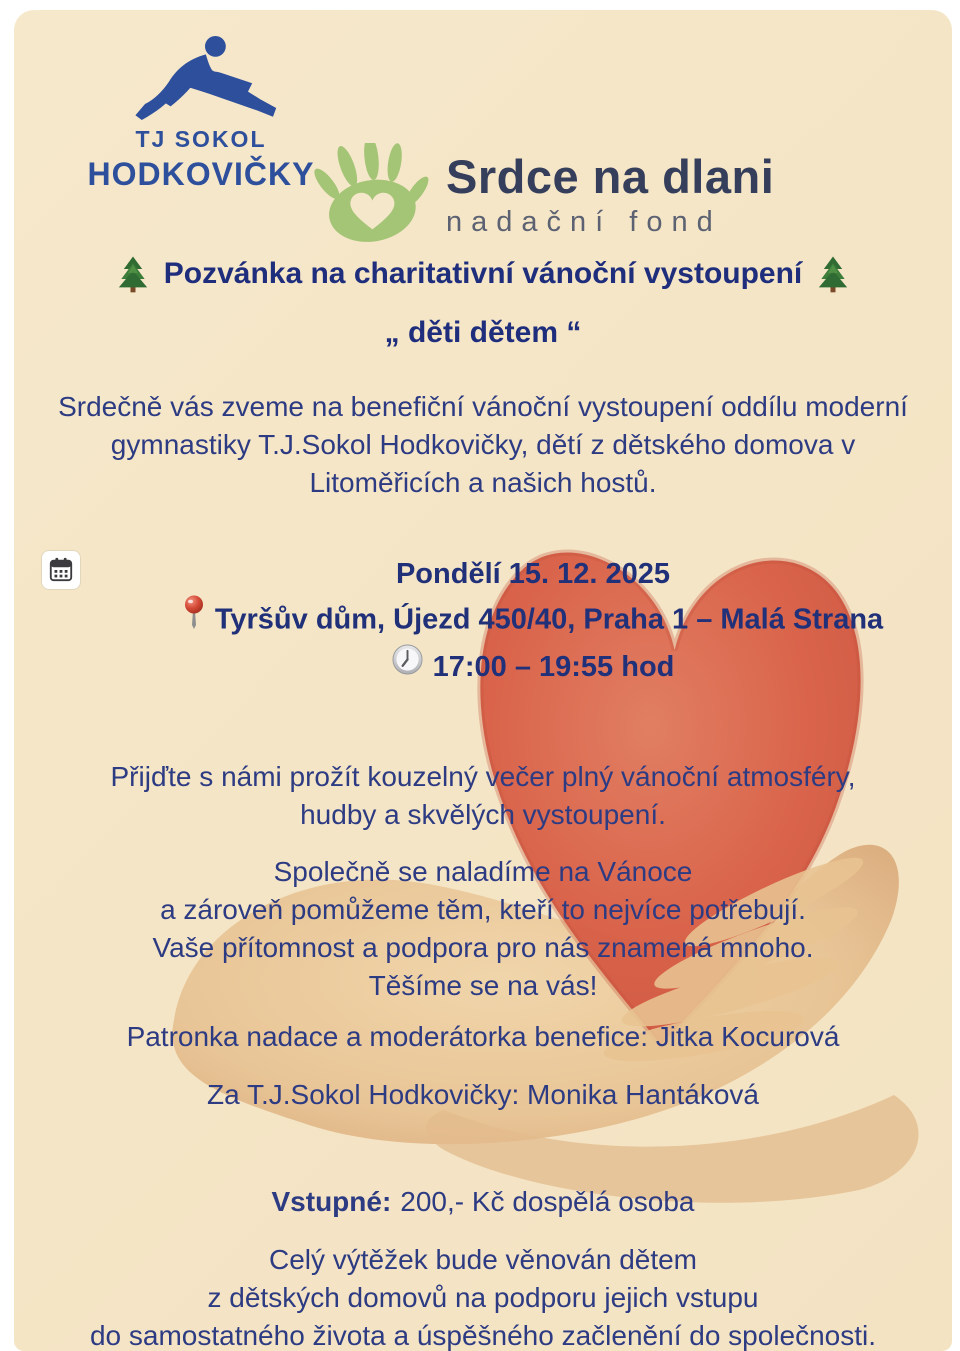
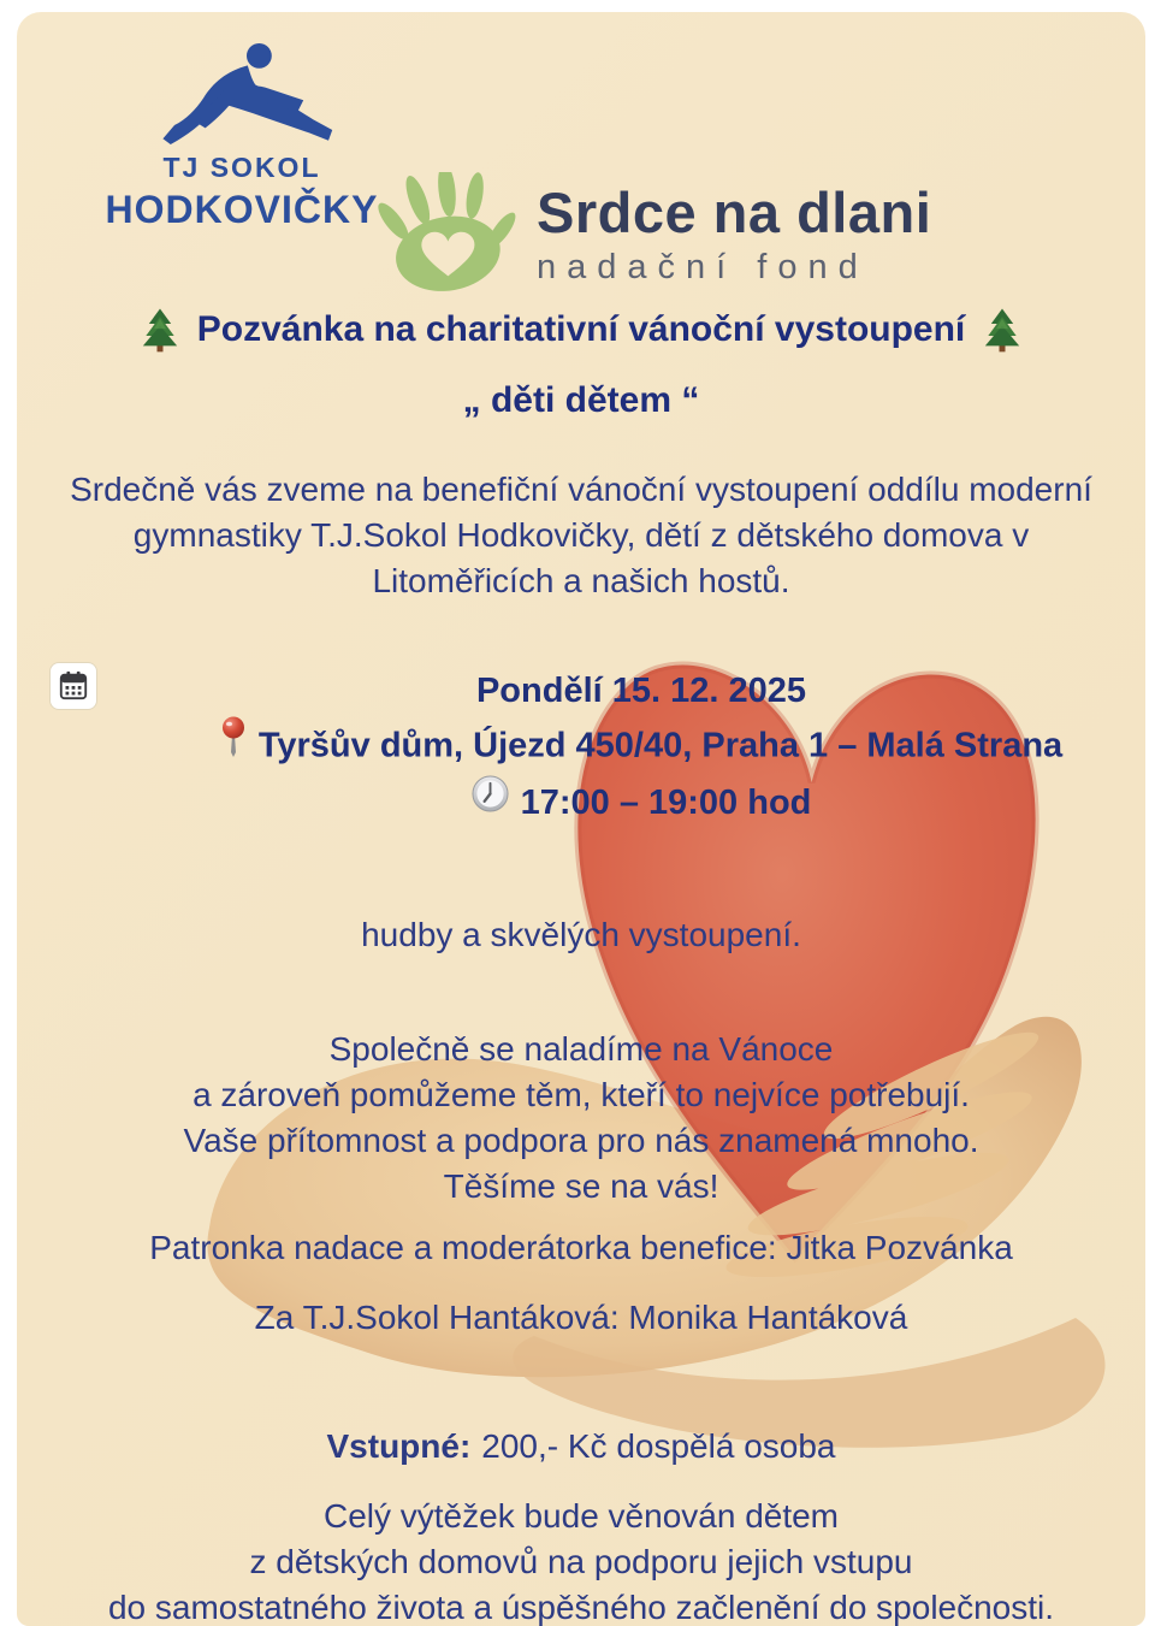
  TJ SOKOL
  HODKOVIČKY
  Srdce na dlani
  nadační fond
  Pozvánka na charitativní vánoční vystoupení
  „ děti dětem “
  Srdečně vás zveme na benefiční vánoční vystoupení oddílu moderní
  gymnastiky T.J.Sokol Hodkovičky, dětí z dětského domova v
  Litoměřicích a našich hostů.
  Pondělí 15. 12. 2025
  Tyršův dům, Újezd 450/40, Praha 1 – Malá Strana
- 17:00 – 19:55 hod
+ 17:00 – 19:00 hod
- Přijďte s námi prožít kouzelný večer plný vánoční atmosféry,
  hudby a skvělých vystoupení.
  Společně se naladíme na Vánoce
  a zároveň pomůžeme těm, kteří to nejvíce potřebují.
  Vaše přítomnost a podpora pro nás znamená mnoho.
  Těšíme se na vás!
- Patronka nadace a moderátorka benefice: Jitka Kocurová
+ Patronka nadace a moderátorka benefice: Jitka Pozvánka
- Za T.J.Sokol Hodkovičky: Monika Hantáková
+ Za T.J.Sokol Hantáková: Monika Hantáková
  Vstupné: 200,- Kč dospělá osoba
  Celý výtěžek bude věnován dětem
  z dětských domovů na podporu jejich vstupu
  do samostatného života a úspěšného začlenění do společnosti.
